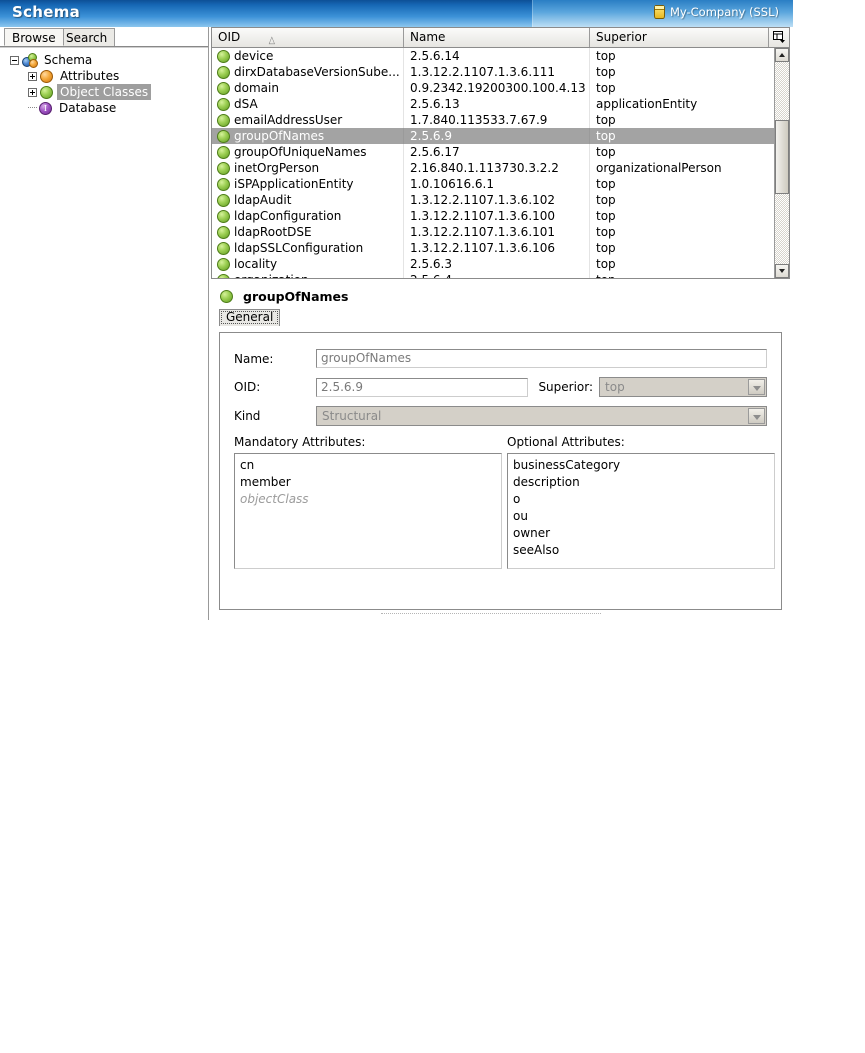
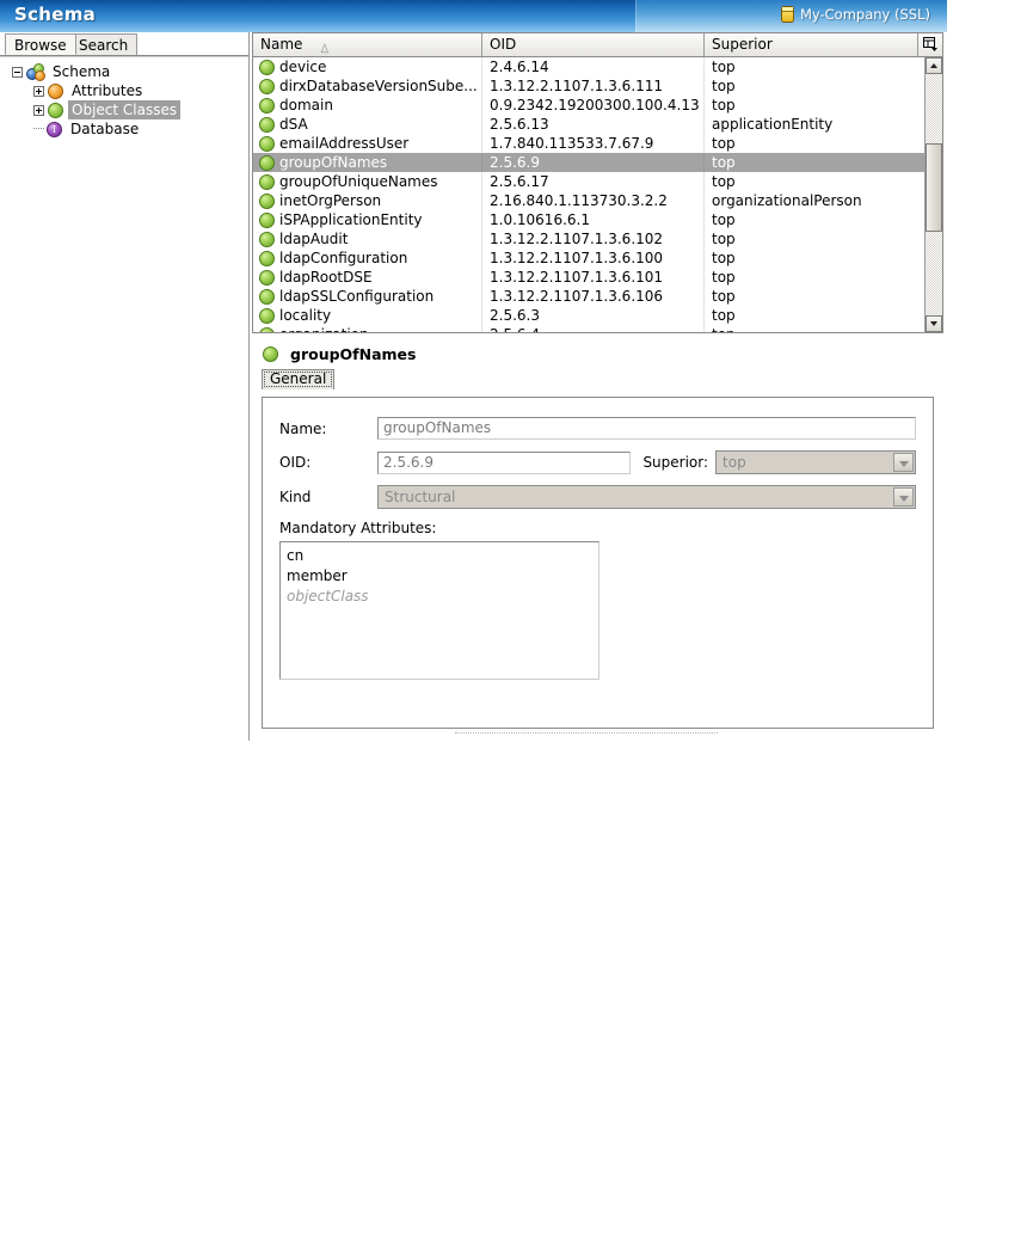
  Schema
  My-Company (SSL)
  Browse
  Search
  Schema
  Attributes
  Object Classes
  I
  Database
- OID
+ Name
  △
- Name
+ OID
  Superior
  device
- 2.5.6.14
+ 2.4.6.14
  top
  dirxDatabaseVersionSube...
  1.3.12.2.1107.1.3.6.111
  top
  domain
  0.9.2342.19200300.100.4.13
  top
  dSA
  2.5.6.13
  applicationEntity
  emailAddressUser
  1.7.840.113533.7.67.9
  top
  groupOfNames
  2.5.6.9
  top
  groupOfUniqueNames
  2.5.6.17
  top
  inetOrgPerson
  2.16.840.1.113730.3.2.2
  organizationalPerson
  iSPApplicationEntity
  1.0.10616.6.1
  top
  ldapAudit
  1.3.12.2.1107.1.3.6.102
  top
  ldapConfiguration
  1.3.12.2.1107.1.3.6.100
  top
  ldapRootDSE
  1.3.12.2.1107.1.3.6.101
  top
  ldapSSLConfiguration
  1.3.12.2.1107.1.3.6.106
  top
  locality
  2.5.6.3
  top
  groupOfNames
  General
  Name:
  groupOfNames
  OID:
  2.5.6.9
  Superior:
  top
  Kind
  Structural
  Mandatory Attributes:
  cn
  member
  objectClass
- Optional Attributes:
- businessCategory
- description
- o
- ou
- owner
- seeAlso
